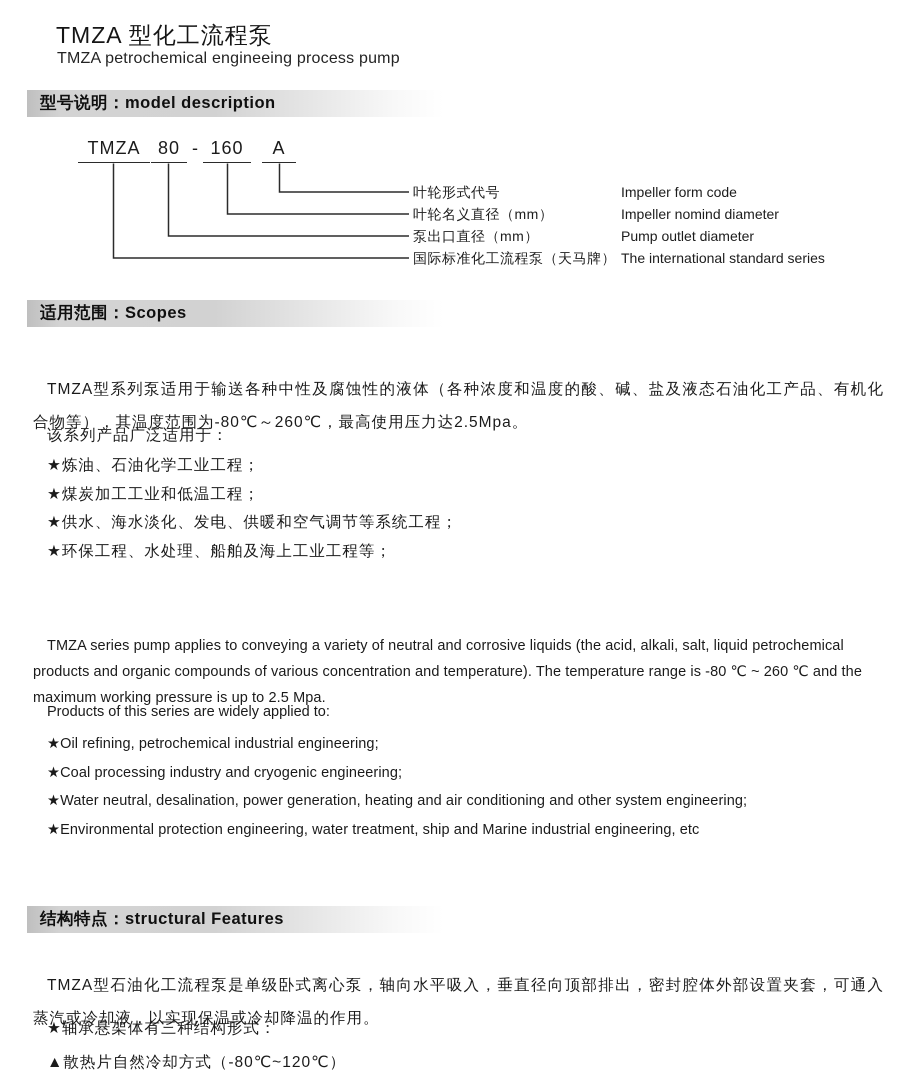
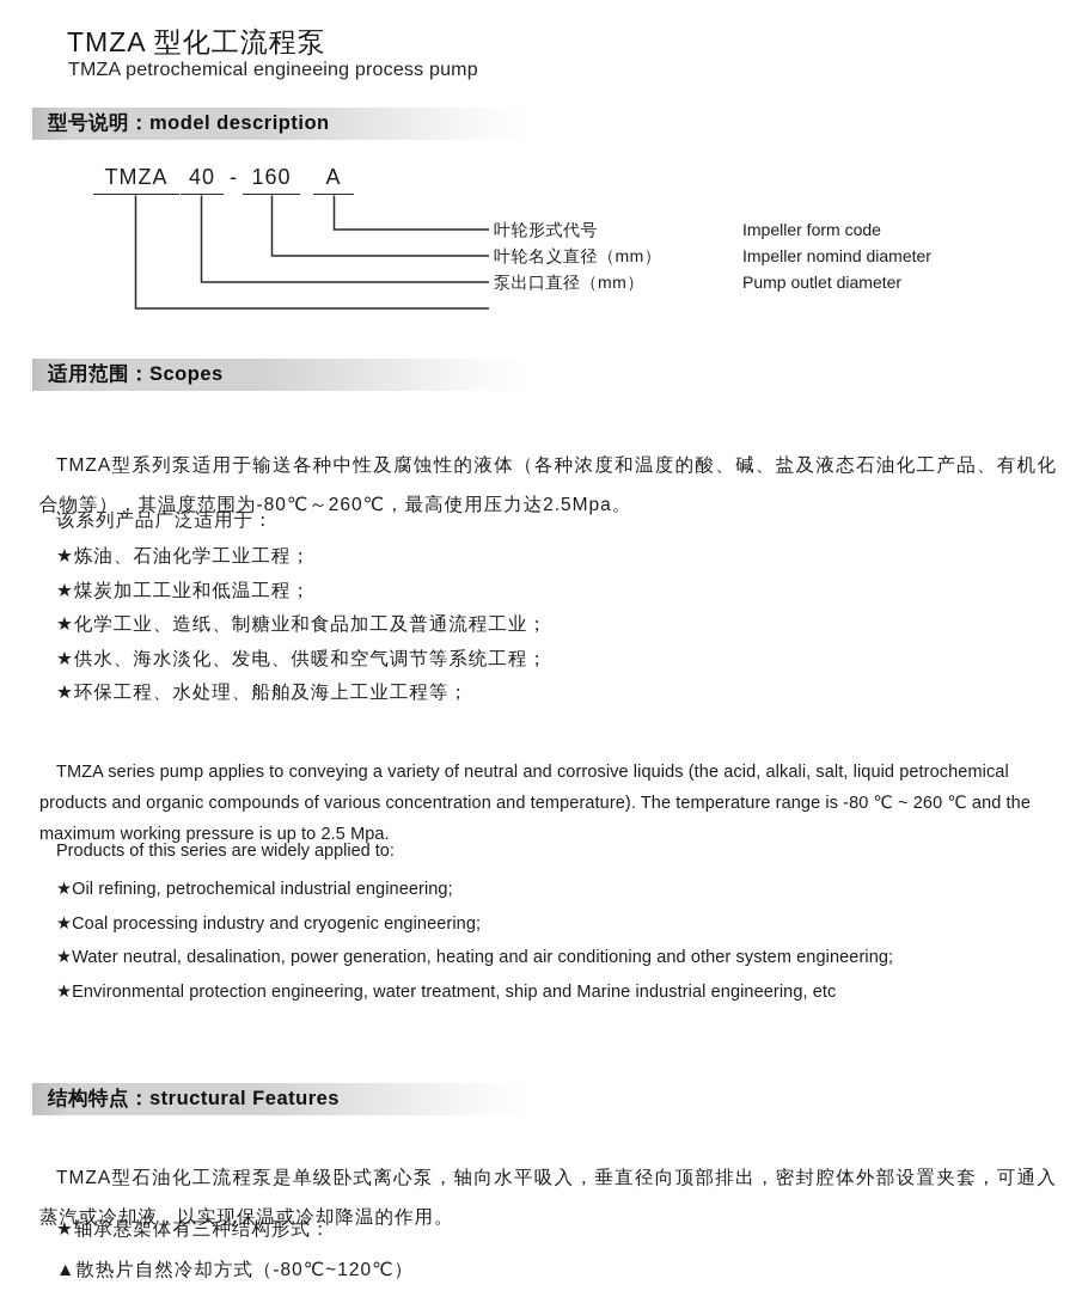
  TMZA 型化工流程泵
  TMZA petrochemical engineeing process pump
  型号说明：model description
  TMZA
- 80
+ 40
  -
  160
  A
  叶轮形式代号
  Impeller form code
  叶轮名义直径（mm）
  Impeller nomind diameter
  泵出口直径（mm）
  Pump outlet diameter
- 国际标准化工流程泵（天马牌）
- The international standard series
  适用范围：Scopes
  TMZA型系列泵适用于输送各种中性及腐蚀性的液体（各种浓度和温度的酸、碱、盐及液态石油化工产品、有机化合物等），其温度范围为-80℃～260℃，最高使用压力达2.5Mpa。
  该系列产品广泛适用于：
  ★炼油、石油化学工业工程；
  ★煤炭加工工业和低温工程；
+ ★化学工业、造纸、制糖业和食品加工及普通流程工业；
  ★供水、海水淡化、发电、供暖和空气调节等系统工程；
  ★环保工程、水处理、船舶及海上工业工程等；
  TMZA series pump applies to conveying a variety of neutral and corrosive liquids (the acid, alkali, salt, liquid petrochemical products and organic compounds of various concentration and temperature). The temperature range is -80 ℃ ~ 260 ℃ and the maximum working pressure is up to 2.5 Mpa.
  Products of this series are widely applied to:
  ★Oil refining, petrochemical industrial engineering;
  ★Coal processing industry and cryogenic engineering;
  ★Water neutral, desalination, power generation, heating and air conditioning and other system engineering;
  ★Environmental protection engineering, water treatment, ship and Marine industrial engineering, etc
  结构特点：structural Features
  TMZA型石油化工流程泵是单级卧式离心泵，轴向水平吸入，垂直径向顶部排出，密封腔体外部设置夹套，可通入蒸汽或冷却液，以实现保温或冷却降温的作用。
  ★轴承悬架体有三种结构形式：
  ▲散热片自然冷却方式（-80℃~120℃）
